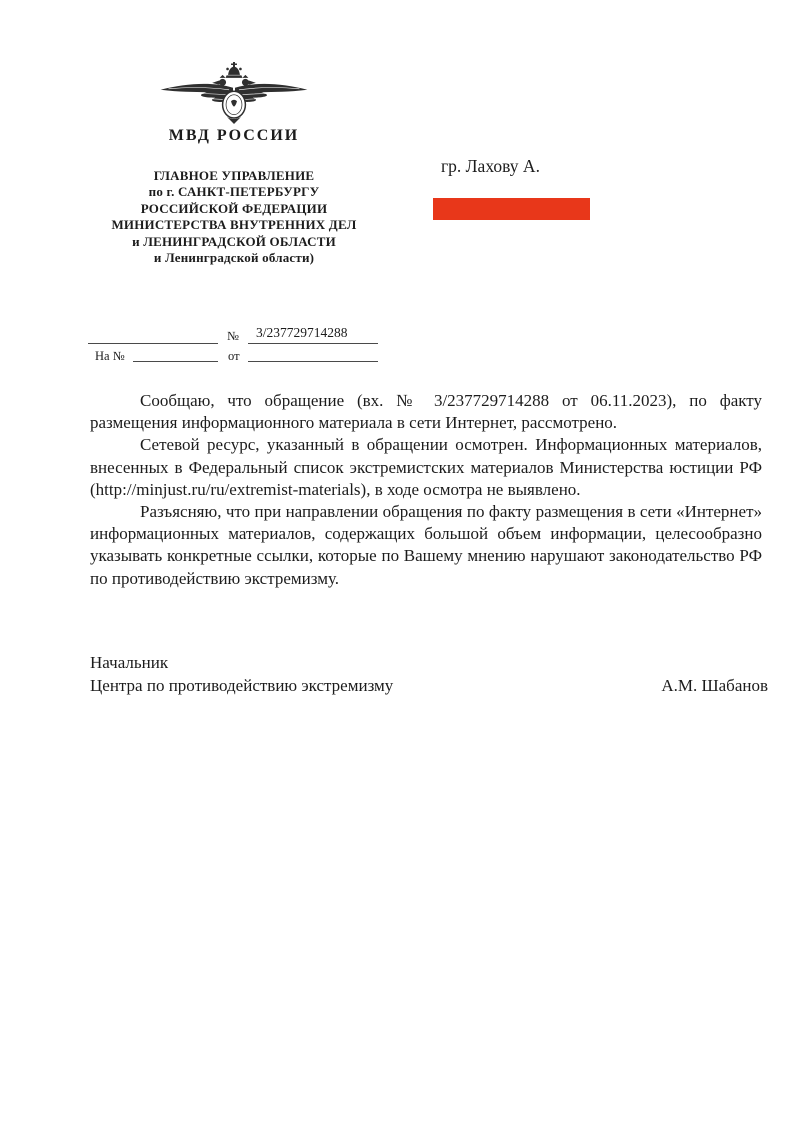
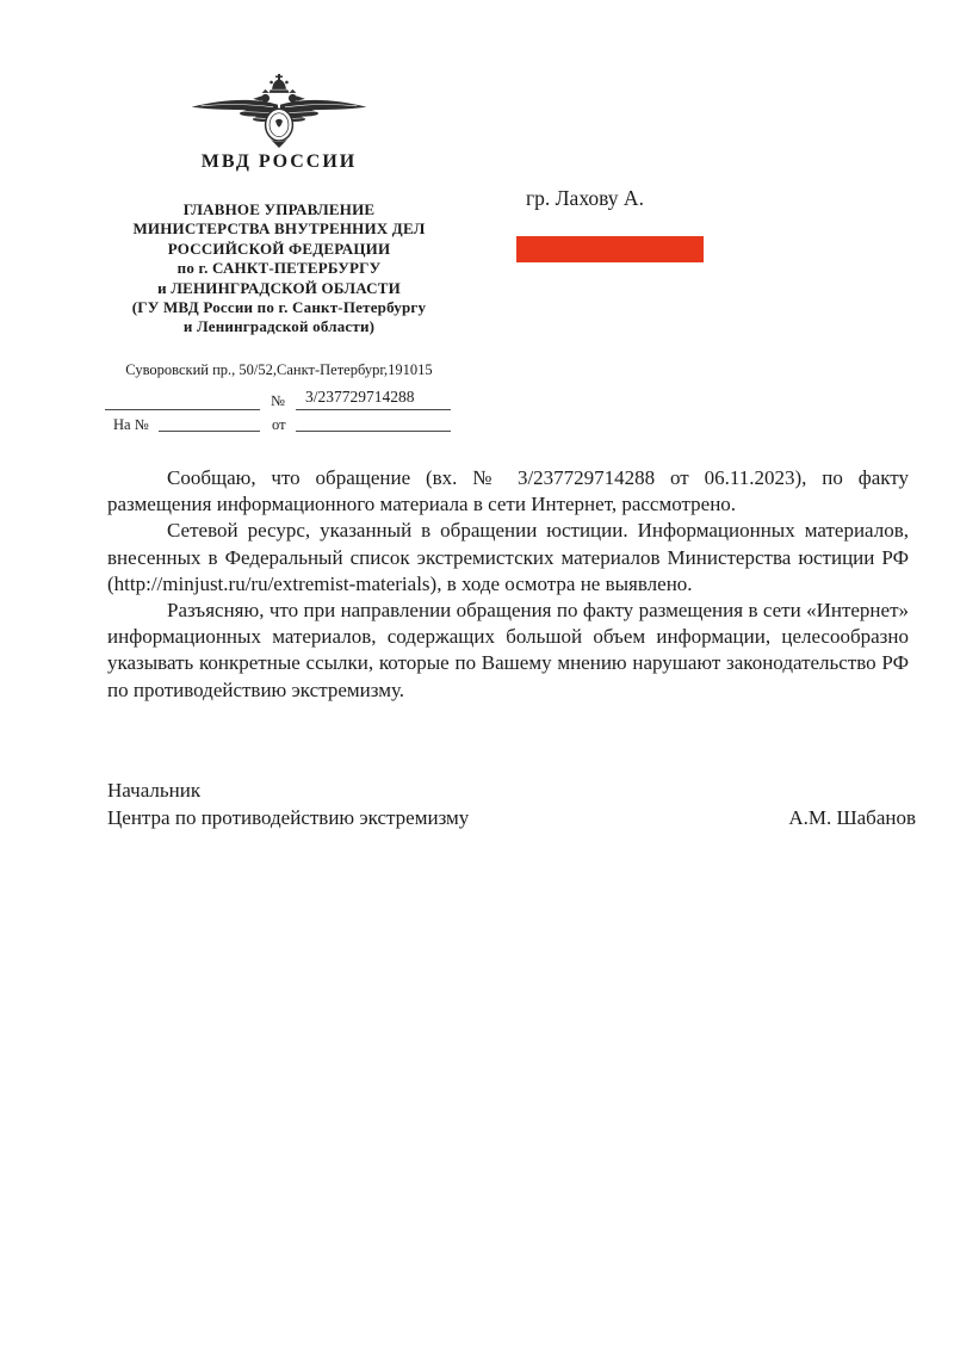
  МВД РОССИИ
  ГЛАВНОЕ УПРАВЛЕНИЕ
- по г. САНКТ-ПЕТЕРБУРГУ
+ МИНИСТЕРСТВА ВНУТРЕННИХ ДЕЛ
  РОССИЙСКОЙ ФЕДЕРАЦИИ
- МИНИСТЕРСТВА ВНУТРЕННИХ ДЕЛ
+ по г. САНКТ-ПЕТЕРБУРГУ
  и ЛЕНИНГРАДСКОЙ ОБЛАСТИ
+ (ГУ МВД России по г. Санкт-Петербургу
  и Ленинградской области)
+ Суворовский пр., 50/52,Санкт-Петербург,191015
  №
  3/237729714288
  На №
  от
  гр. Лахову А.
  Сообщаю, что обращение (вх. № 3/237729714288 от 06.11.2023), по факту размещения информационного материала в сети Интернет, рассмотрено.
- Сетевой ресурс, указанный в обращении осмотрен. Информационных материалов, внесенных в Федеральный список экстремистских материалов Министерства юстиции РФ (http://minjust.ru/ru/extremist-materials), в ходе осмотра не выявлено.
+ Сетевой ресурс, указанный в обращении юстиции. Информационных материалов, внесенных в Федеральный список экстремистских материалов Министерства юстиции РФ (http://minjust.ru/ru/extremist-materials), в ходе осмотра не выявлено.
  Разъясняю, что при направлении обращения по факту размещения в сети «Интернет» информационных материалов, содержащих большой объем информации, целесообразно указывать конкретные ссылки, которые по Вашему мнению нарушают законодательство РФ по противодействию экстремизму.
  Начальник
  Центра по противодействию экстремизму
  А.М. Шабанов
